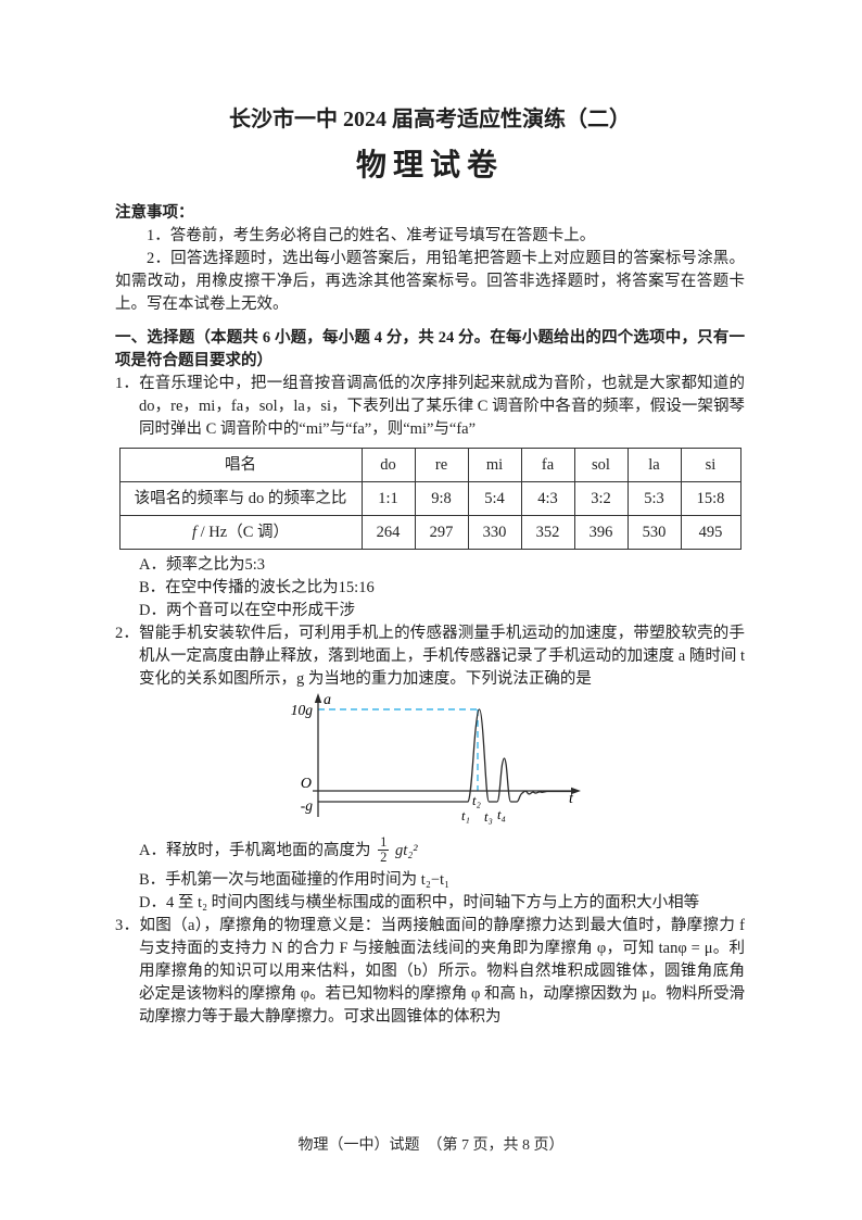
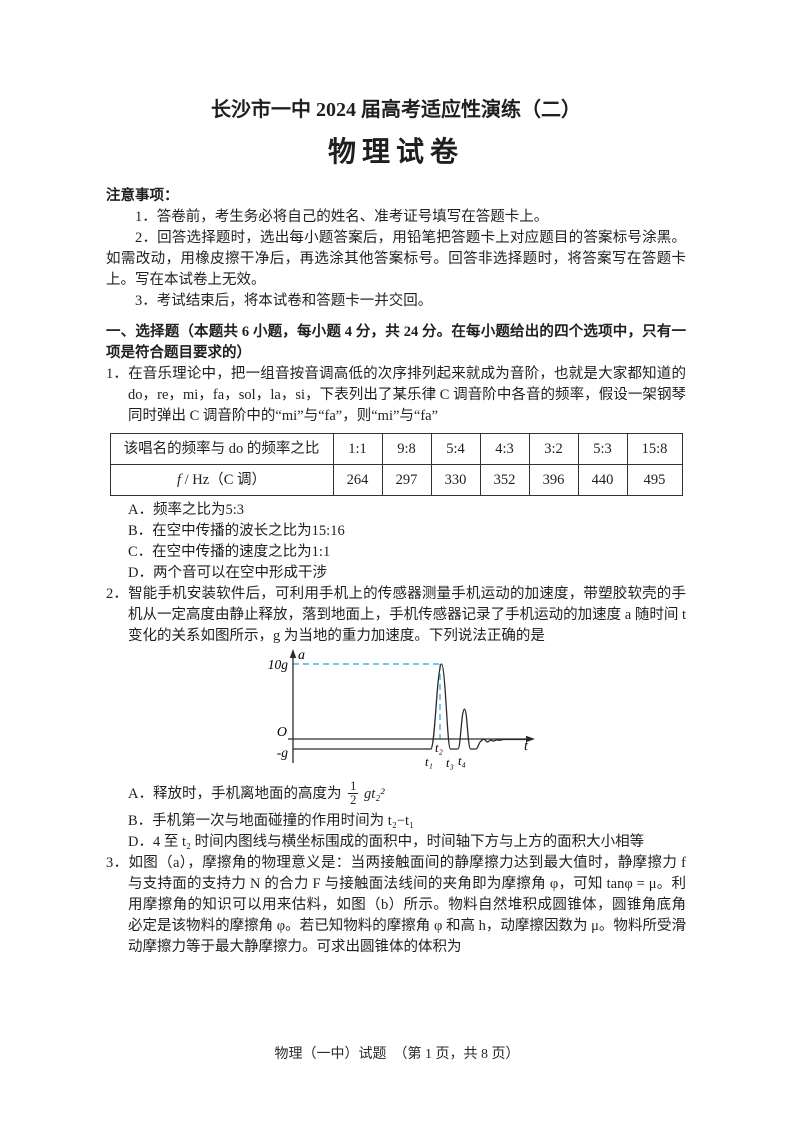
  长沙市一中 2024 届高考适应性演练（二）
  物理试卷
  注意事项：
  1．答卷前，考生务必将自己的姓名、准考证号填写在答题卡上。
  2．回答选择题时，选出每小题答案后，用铅笔把答题卡上对应题目的答案标号涂黑。如需改动，用橡皮擦干净后，再选涂其他答案标号。回答非选择题时，将答案写在答题卡上。写在本试卷上无效。
+ 3．考试结束后，将本试卷和答题卡一并交回。
  一、选择题（本题共 6 小题，每小题 4 分，共 24 分。在每小题给出的四个选项中，只有一项是符合题目要求的）
  1．在音乐理论中，把一组音按音调高低的次序排列起来就成为音阶，也就是大家都知道的do，re，mi，fa，sol，la，si，下表列出了某乐律 C 调音阶中各音的频率，假设一架钢琴同时弹出 C 调音阶中的“mi”与“fa”，则“mi”与“fa”
- 唱名	do	re	mi	fa	sol	la	si
  该唱名的频率与 do 的频率之比	1:1	9:8	5:4	4:3	3:2	5:3	15:8
- f / Hz（C 调）	264	297	330	352	396	530	495
+ f / Hz（C 调）	264	297	330	352	396	440	495
  A．频率之比为5:3
  B．在空中传播的波长之比为15:16
+ C．在空中传播的速度之比为1:1
  D．两个音可以在空中形成干涉
  2．智能手机安装软件后，可利用手机上的传感器测量手机运动的加速度，带塑胶软壳的手机从一定高度由静止释放，落到地面上，手机传感器记录了手机运动的加速度 a 随时间 t 变化的关系如图所示，g 为当地的重力加速度。下列说法正确的是
  a
  10g
  O
  -g
  t
  t₁
  t₂
  t₃
  t₄
  A．释放时，手机离地面的高度为
  1
  2
  gt₂²
  B．手机第一次与地面碰撞的作用时间为 t₂−t₁
  D．4 至 t₂ 时间内图线与横坐标围成的面积中，时间轴下方与上方的面积大小相等
  3．如图（a），摩擦角的物理意义是：当两接触面间的静摩擦力达到最大值时，静摩擦力 f 与支持面的支持力 N 的合力 F 与接触面法线间的夹角即为摩擦角 φ，可知 tanφ = μ。利用摩擦角的知识可以用来估料，如图（b）所示。物料自然堆积成圆锥体，圆锥角底角必定是该物料的摩擦角 φ。若已知物料的摩擦角 φ 和高 h，动摩擦因数为 μ。物料所受滑动摩擦力等于最大静摩擦力。可求出圆锥体的体积为
- 物理（一中）试题 （第 7 页，共 8 页）
+ 物理（一中）试题 （第 1 页，共 8 页）
